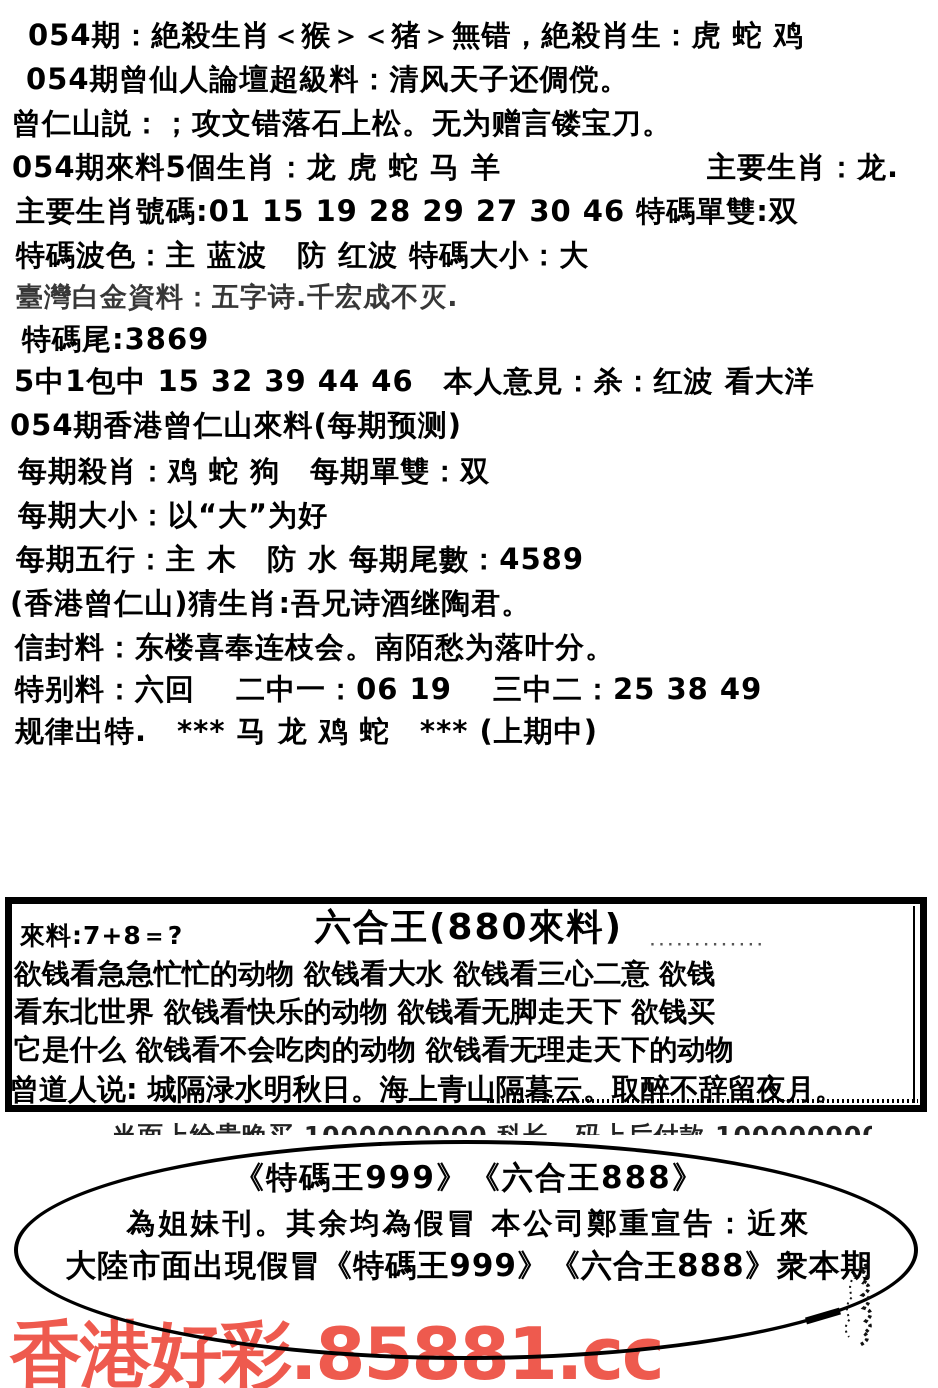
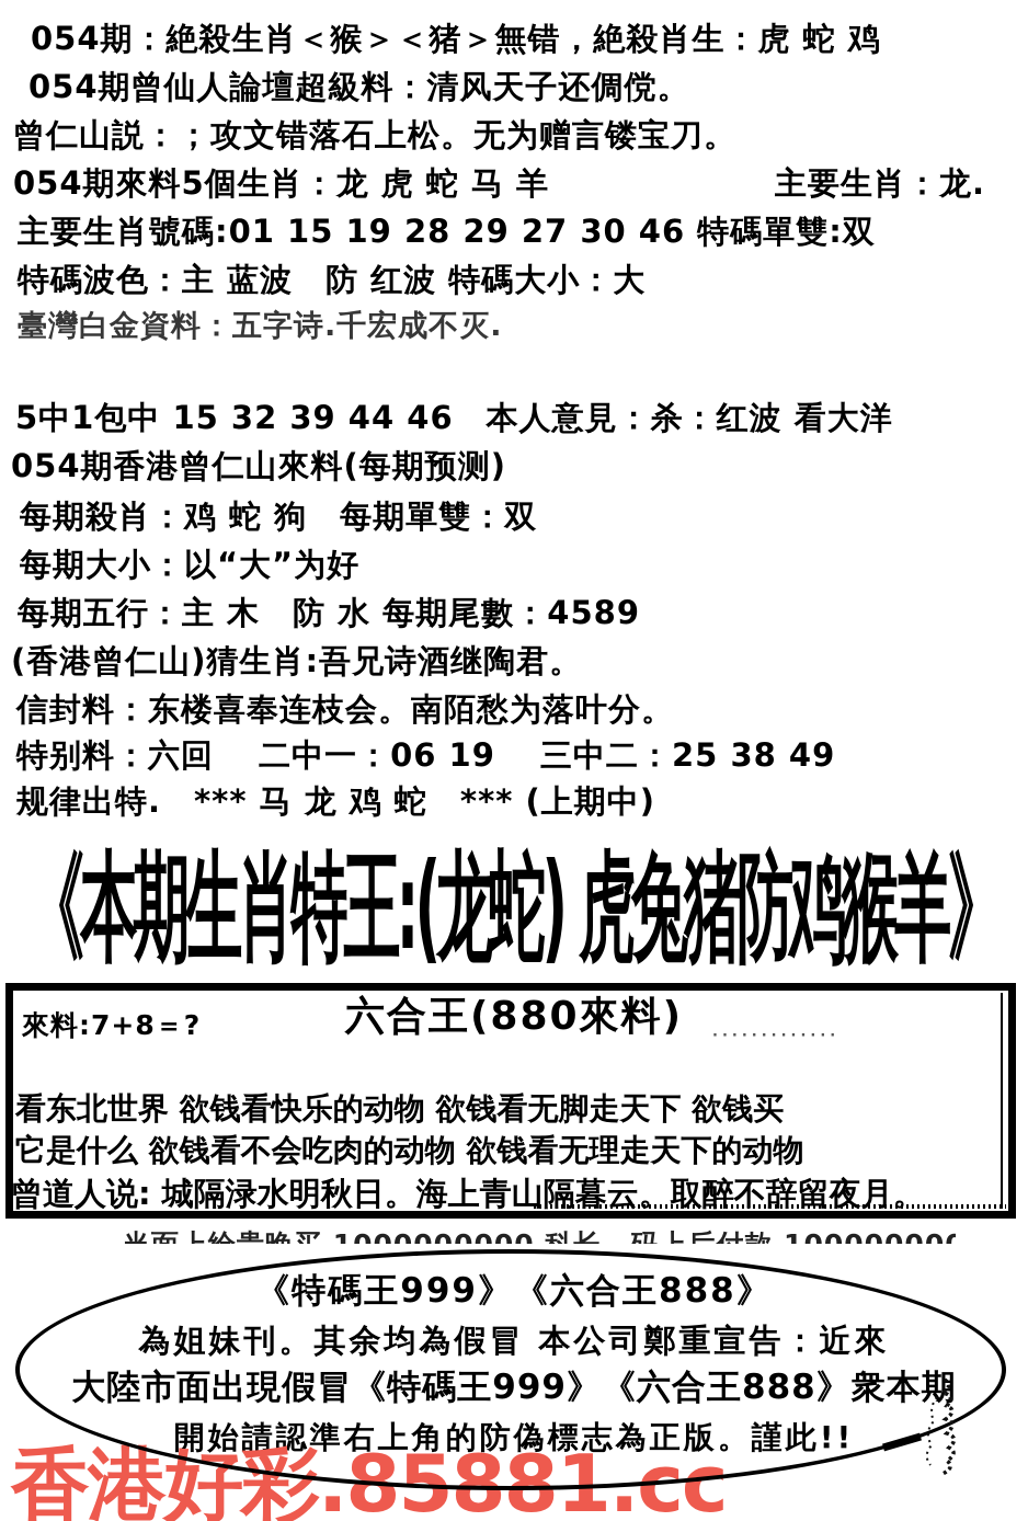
  054期：絶殺生肖＜猴＞＜猪＞無错，絶殺肖生：虎 蛇 鸡
  054期曾仙人論壇超級料：清风天子还倜傥。
  曾仁山説：；攻文错落石上松。无为赠言镂宝刀。
  054期來料5個生肖：龙 虎 蛇 马 羊
  主要生肖：龙.
  主要生肖號碼:01 15 19 28 29 27 30 46 特碼單雙:双
  特碼波色：主 蓝波 防 红波 特碼大小：大
  臺灣白金資料：五字诗.千宏成不灭.
- 特碼尾:3869
  5中1包中 15 32 39 44 46 本人意見：杀：红波 看大洋
  054期香港曾仁山來料(每期预测)
  每期殺肖：鸡 蛇 狗 每期單雙：双
  每期大小：以“大”为好
  每期五行：主 木 防 水 每期尾數：4589
  (香港曾仁山)猜生肖:吾兄诗酒继陶君。
  信封料：东楼喜奉连枝会。南陌愁为落叶分。
  特别料：六回 二中一：06 19 三中二：25 38 49
  规律出特. *** 马 龙 鸡 蛇 *** (上期中)
+ 《本期生肖特王:(龙蛇) 虎兔猪防鸡猴羊》
  六合王(880來料)
  ·············
  來料:7+8＝?
- 欲钱看急急忙忙的动物 欲钱看大水 欲钱看三心二意 欲钱
  看东北世界 欲钱看快乐的动物 欲钱看无脚走天下 欲钱买
  它是什么 欲钱看不会吃肉的动物 欲钱看无理走天下的动物
  曾道人说: 城隔渌水明秋日。海上青山隔暮云。取醉不辞留夜月。
  《特碼王999》《六合王888》
  為姐妹刊。其余均為假冒 本公司鄭重宣告：近來
  大陸市面出現假冒《特碼王999》《六合王888》衆本期
+ 開始請認準右上角的防偽標志為正版。謹此!!
  香港好彩.85881.cc
